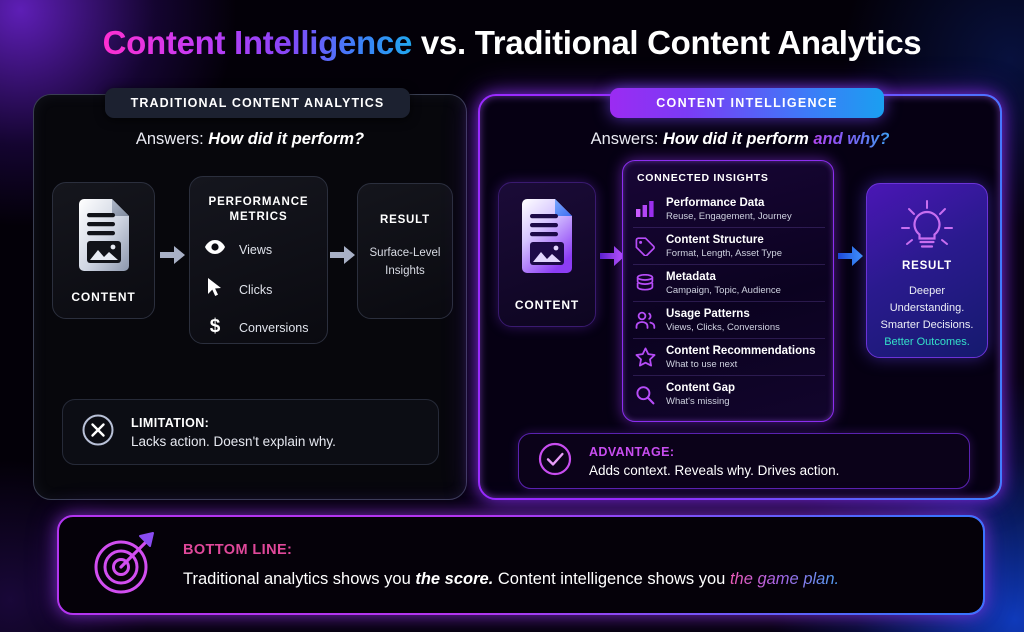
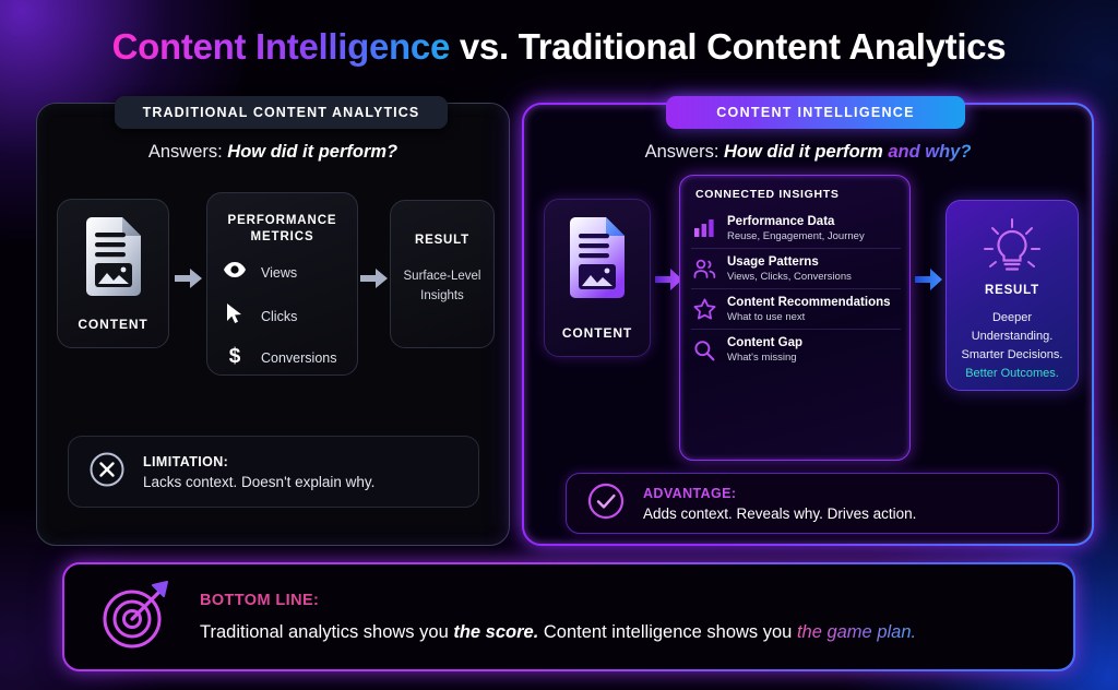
  Content Intelligence vs. Traditional Content Analytics
  TRADITIONAL CONTENT ANALYTICS
  Answers: How did it perform?
  CONTENT
  PERFORMANCE
  METRICS
  Views
  Clicks
  $
  Conversions
  RESULT
  Surface-Level
  Insights
  LIMITATION:
- Lacks action. Doesn't explain why.
+ Lacks context. Doesn't explain why.
  CONTENT INTELLIGENCE
  Answers: How did it perform and why?
  CONTENT
  CONNECTED INSIGHTS
  Performance Data
  Reuse, Engagement, Journey
- Content Structure
- Format, Length, Asset Type
- Metadata
- Campaign, Topic, Audience
  Usage Patterns
  Views, Clicks, Conversions
  Content Recommendations
  What to use next
  Content Gap
  What's missing
  RESULT
  Deeper Understanding.
  Smarter Decisions.
  Better Outcomes.
  ADVANTAGE:
  Adds context. Reveals why. Drives action.
